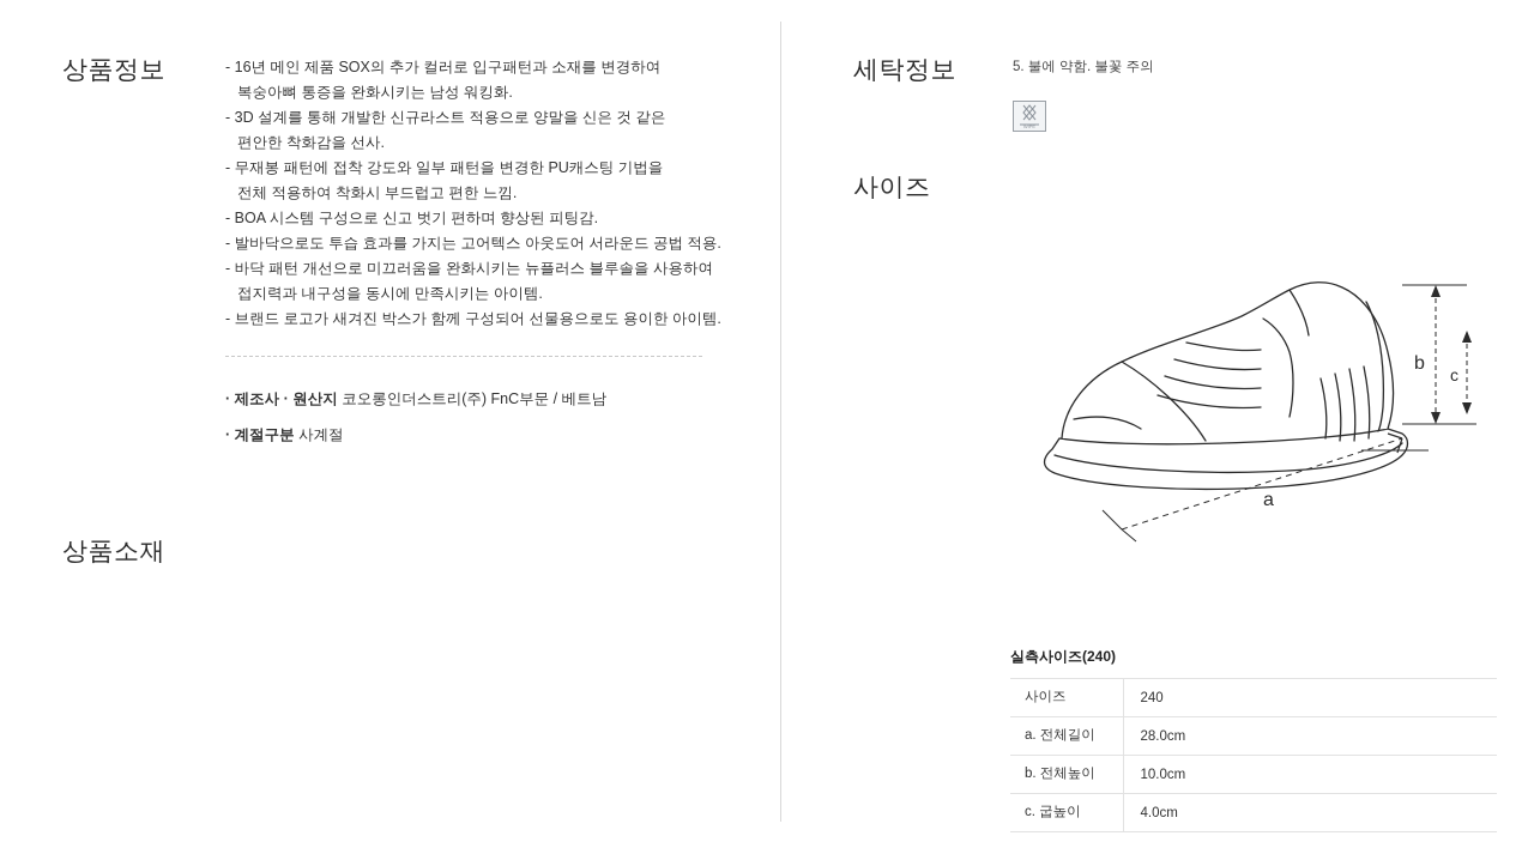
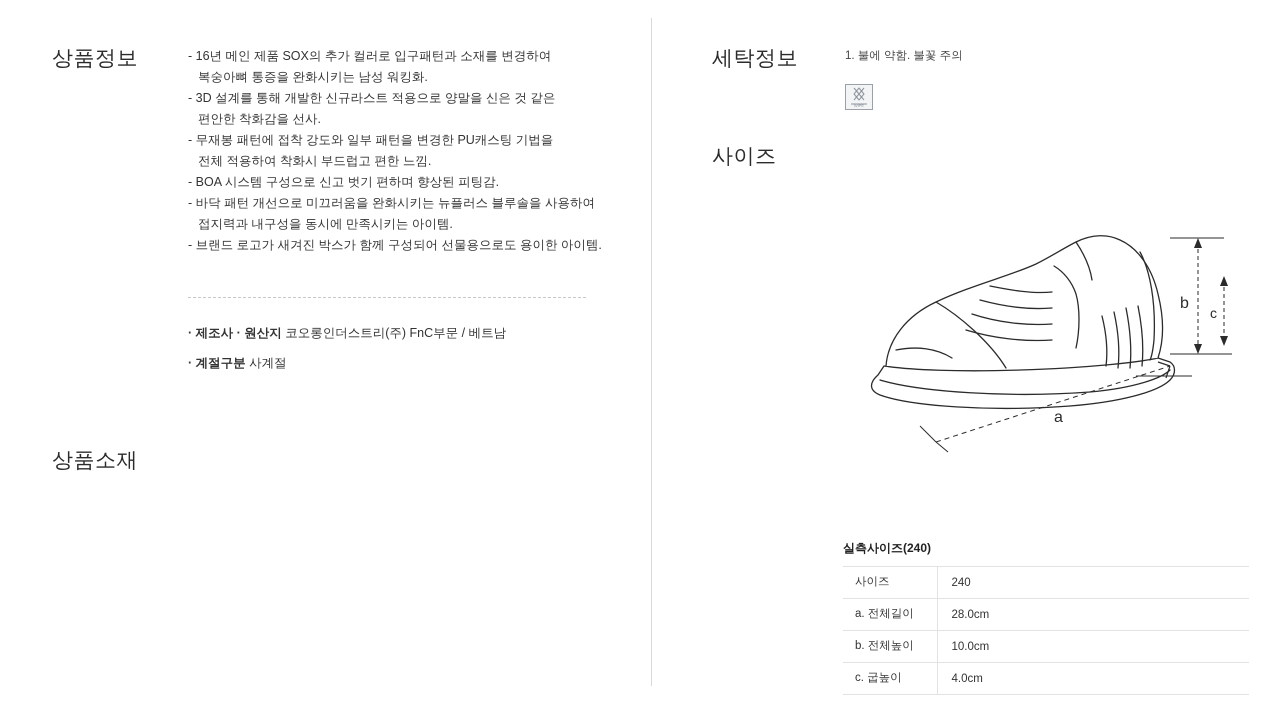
  상품정보
  - 16년 메인 제품 SOX의 추가 컬러로 입구패턴과 소재를 변경하여
  복숭아뼈 통증을 완화시키는 남성 워킹화.
  - 3D 설계를 통해 개발한 신규라스트 적용으로 양말을 신은 것 같은
  편안한 착화감을 선사.
  - 무재봉 패턴에 접착 강도와 일부 패턴을 변경한 PU캐스팅 기법을
  전체 적용하여 착화시 부드럽고 편한 느낌.
  - BOA 시스템 구성으로 신고 벗기 편하며 향상된 피팅감.
- - 발바닥으로도 투습 효과를 가지는 고어텍스 아웃도어 서라운드 공법 적용.
  - 바닥 패턴 개선으로 미끄러움을 완화시키는 뉴플러스 블루솔을 사용하여
  접지력과 내구성을 동시에 만족시키는 아이템.
  - 브랜드 로고가 새겨진 박스가 함께 구성되어 선물용으로도 용이한 아이템.
  · 제조사 · 원산지 코오롱인더스트리(주) FnC부문 / 베트남
  · 계절구분 사계절
  상품소재
  세탁정보
- 5. 불에 약함. 불꽃 주의
+ 1. 불에 약함. 불꽃 주의
  사이즈
  b
  c
  a
  실측사이즈(240)
  사이즈	240
  a. 전체길이	28.0cm
  b. 전체높이	10.0cm
  c. 굽높이	4.0cm
